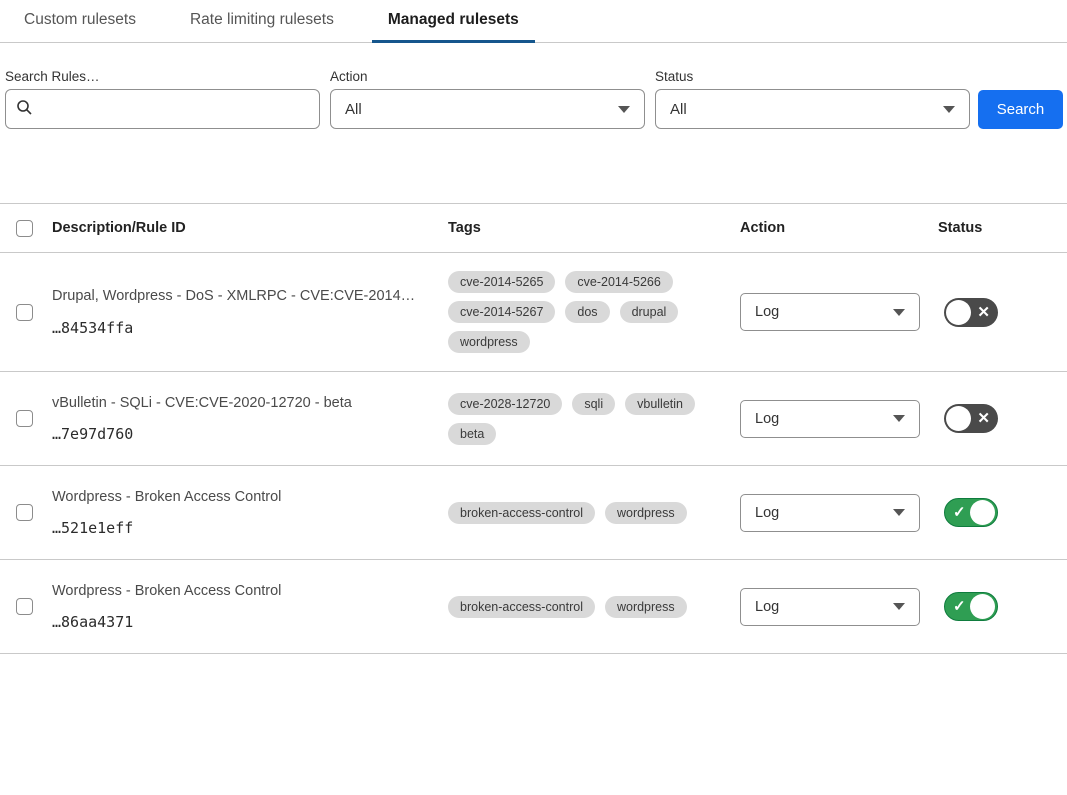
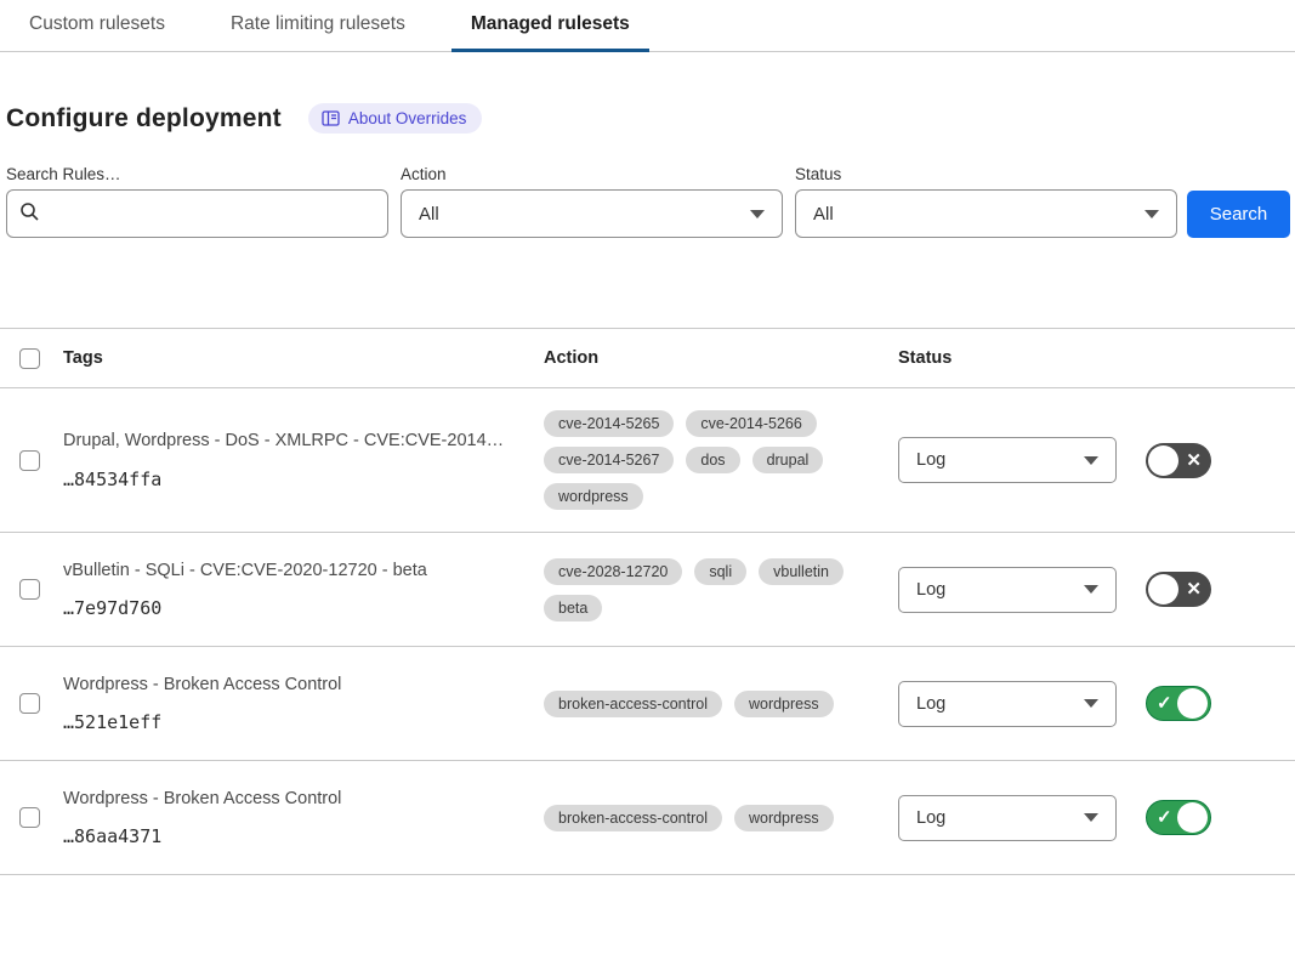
  Custom rulesets
  Rate limiting rulesets
  Managed rulesets
+ Configure deployment
+ About Overrides
  Search Rules…
  Action
  All
  Status
  All
  Search
- Description/Rule ID
  Tags
  Action
  Status
  Drupal, Wordpress - DoS - XMLRPC - CVE:CVE-2014…
  …84534ffa
  cve-2014-5265
  cve-2014-5266
  cve-2014-5267
  dos
  drupal
  wordpress
  Log
  ✕
  vBulletin - SQLi - CVE:CVE-2020-12720 - beta
  …7e97d760
  cve-2028-12720
  sqli
  vbulletin
  beta
  Log
  ✕
  Wordpress - Broken Access Control
  …521e1eff
  broken-access-control
  wordpress
  Log
  ✓
  Wordpress - Broken Access Control
  …86aa4371
  broken-access-control
  wordpress
  Log
  ✓
